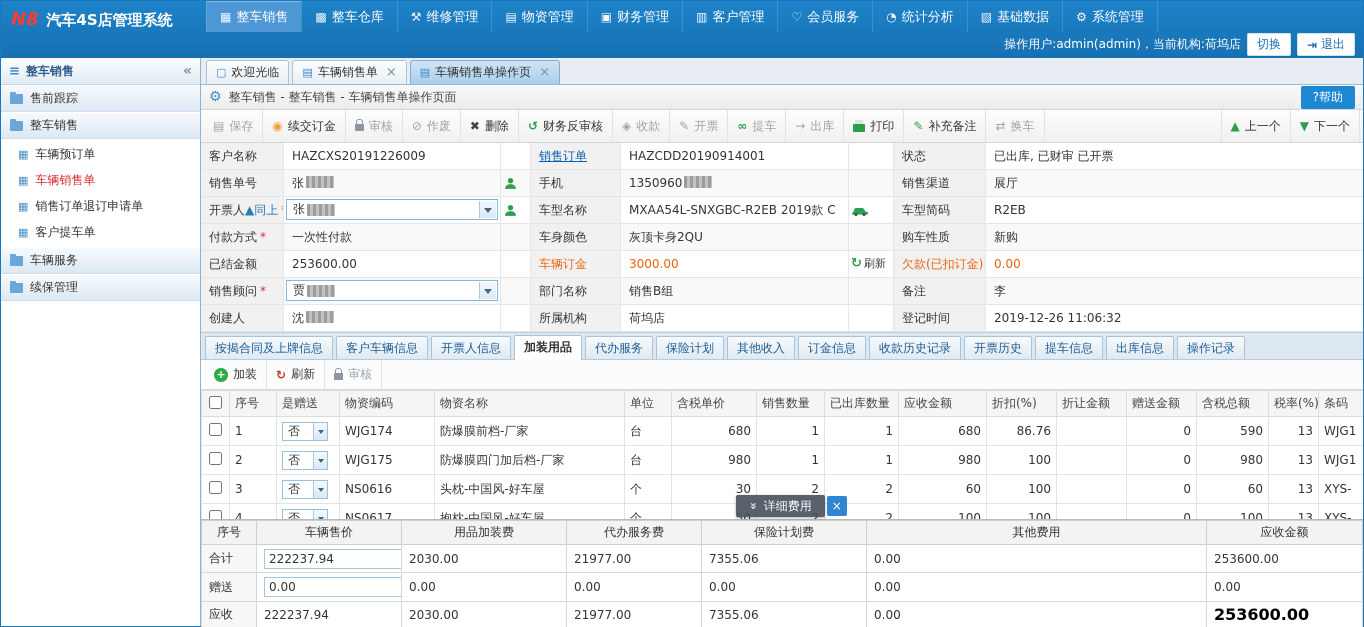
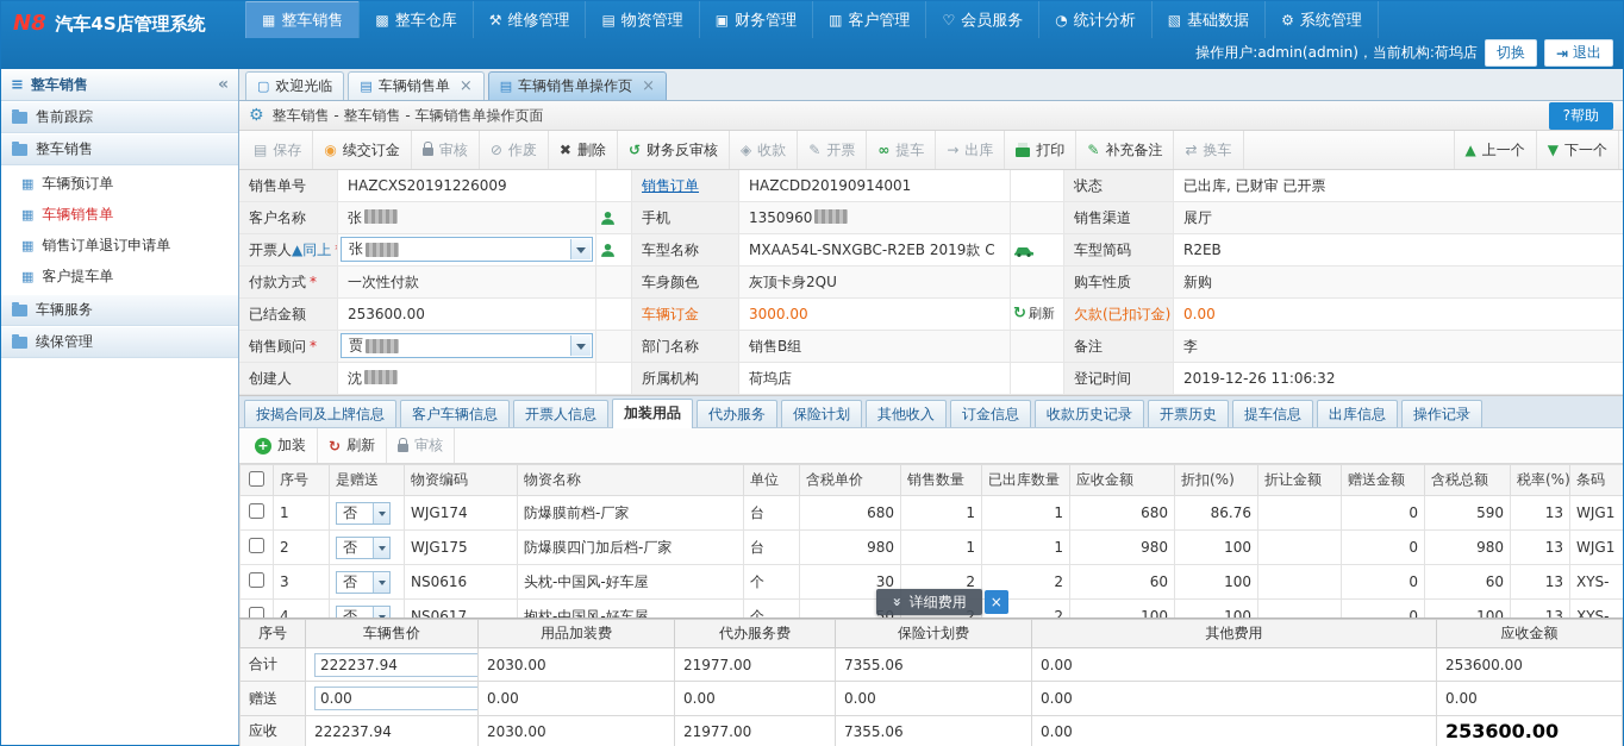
  N8 汽车4S店管理系统
  ▦
  整车销售
  ▩
  整车仓库
  ⚒
  维修管理
  ▤
  物资管理
  ▣
  财务管理
  ▥
  客户管理
  ♡
  会员服务
  ◔
  统计分析
  ▧
  基础数据
  ⚙
  系统管理
  操作用户:admin(admin)，当前机构:荷坞店
  切换
  ⇥
  退出
  ≡
  整车销售
  «
  售前跟踪
  整车销售
  ▦
  车辆预订单
  ▦
  车辆销售单
  ▦
  销售订单退订申请单
  ▦
  客户提车单
  车辆服务
  续保管理
  ▢
  欢迎光临
  ▤
  车辆销售单
  ×
  ▤
  车辆销售单操作页
  ×
  ⚙
  整车销售 - 整车销售 - 车辆销售单操作页面
  ?帮助
  ▤
  保存
  ◉
  续交订金
  审核
  ⊘
  作废
  ✖
  删除
  ↺
  财务反审核
  ◈
  收款
  ✎
  开票
  ∞
  提车
  →
  出库
  打印
  ✎
  补充备注
  ⇄
  换车
  ▲
  上一个
  ▼
  下一个
- 客户名称
+ 销售单号
  HAZCXS20191226009
  销售订单
  HAZCDD20190914001
  状态
  已出库, 已财审 已开票
- 销售单号
+ 客户名称
  张
  手机
  1350960
  销售渠道
  展厅
  开票人▲同上
  张
  车型名称
  MXAA54L-SNXGBC-R2EB 2019款 C
  车型简码
  R2EB
  付款方式 *
  一次性付款
  车身颜色
  灰顶卡身2QU
  购车性质
  新购
  已结金额
  253600.00
  车辆订金
  3000.00
  ↻
  刷新
  欠款(已扣订金)
  0.00
  销售顾问 *
  贾
  部门名称
  销售B组
  备注
  李
  创建人
  沈
  所属机构
  荷坞店
  登记时间
  2019-12-26 11:06:32
  按揭合同及上牌信息
  客户车辆信息
  开票人信息
  加装用品
  代办服务
  保险计划
  其他收入
  订金信息
  收款历史记录
  开票历史
  提车信息
  出库信息
  操作记录
  +
  加装
  ↻
  刷新
  审核
  	序号	是赠送	物资编码	物资名称	单位	含税单价	销售数量	已出库数量	应收金额	折扣(%)	折让金额	赠送金额	含税总额	税率(%)	条码
  	1	否	WJG174	防爆膜前档-厂家	台	680	1	1	680	86.76		0	590	13	WJG1
  	2	否	WJG175	防爆膜四门加后档-厂家	台	980	1	1	980	100		0	980	13	WJG1
  	3	否	NS0616	头枕-中国风-好车屋	个	30	2	2	60	100		0	60	13	XYS-
  	4	否	NS0617	抱枕-中国风-好车屋	个	50	2	2	100	100		0	100	13	XYS-
  详细费用
  ×
  序号	车辆售价	用品加装费	代办服务费	保险计划费	其他费用	应收金额
  合计	222237.94	2030.00	21977.00	7355.06	0.00	253600.00
  赠送	0.00	0.00	0.00	0.00	0.00	0.00
  应收	222237.94	2030.00	21977.00	7355.06	0.00	253600.00
